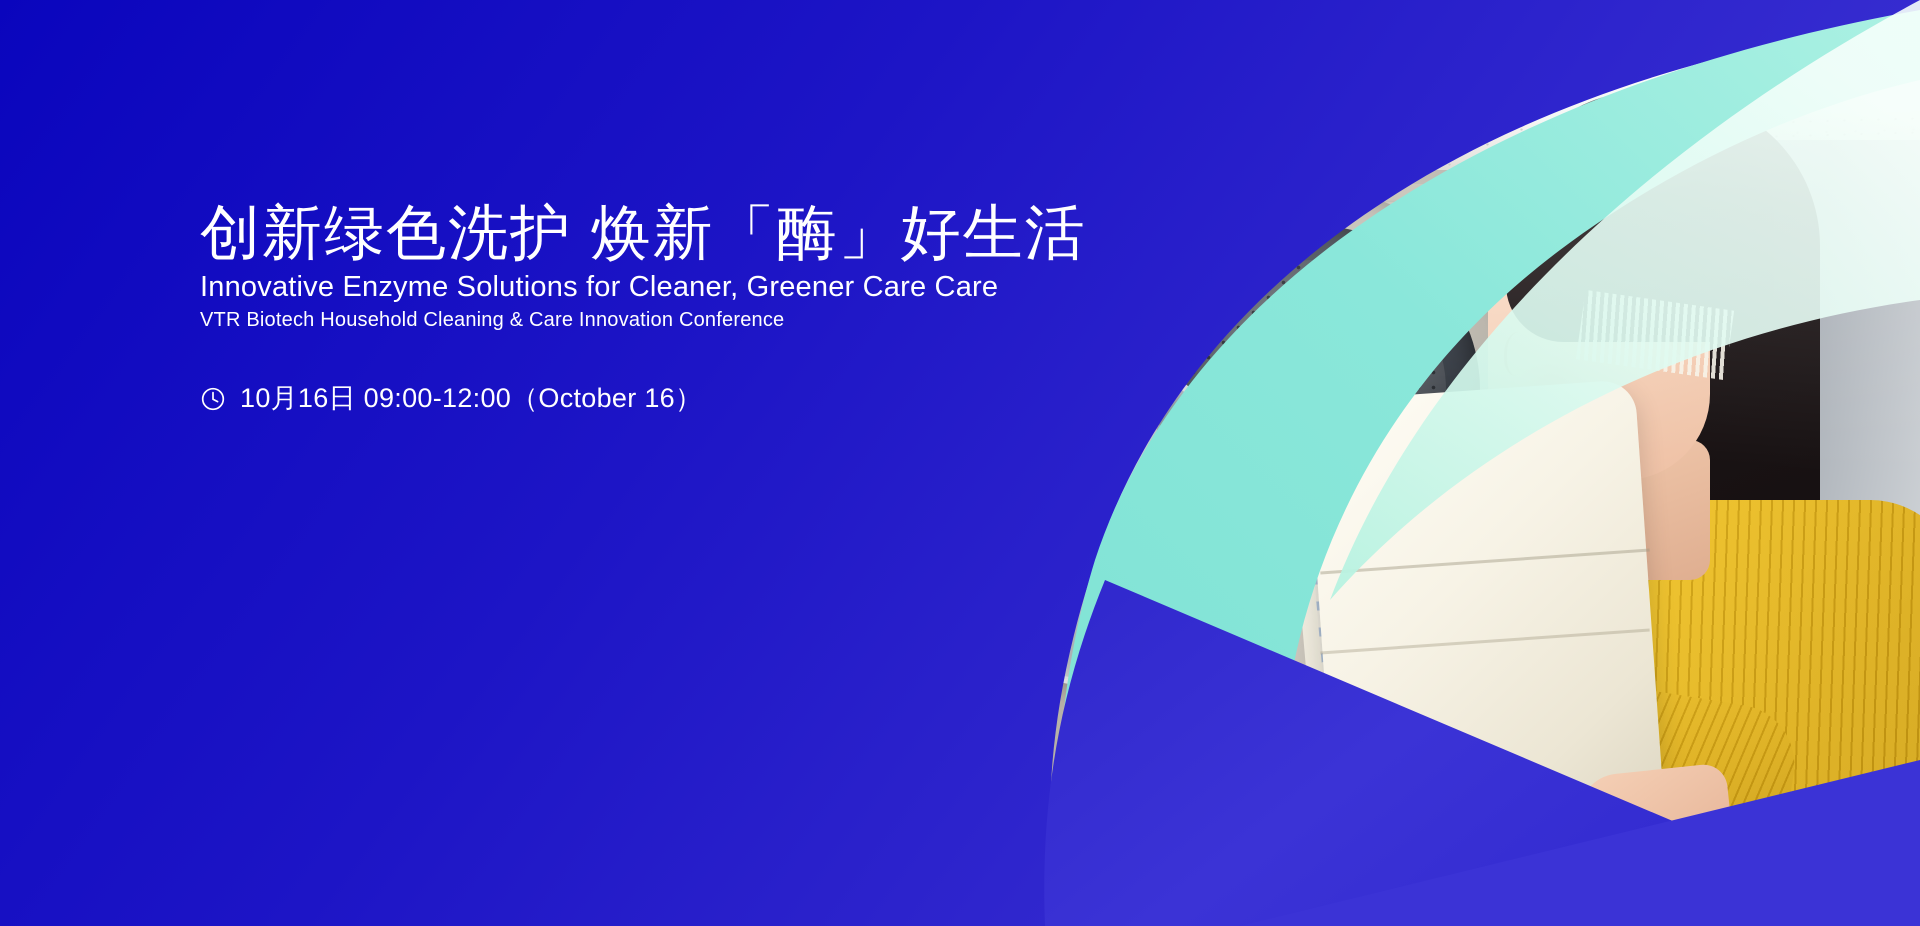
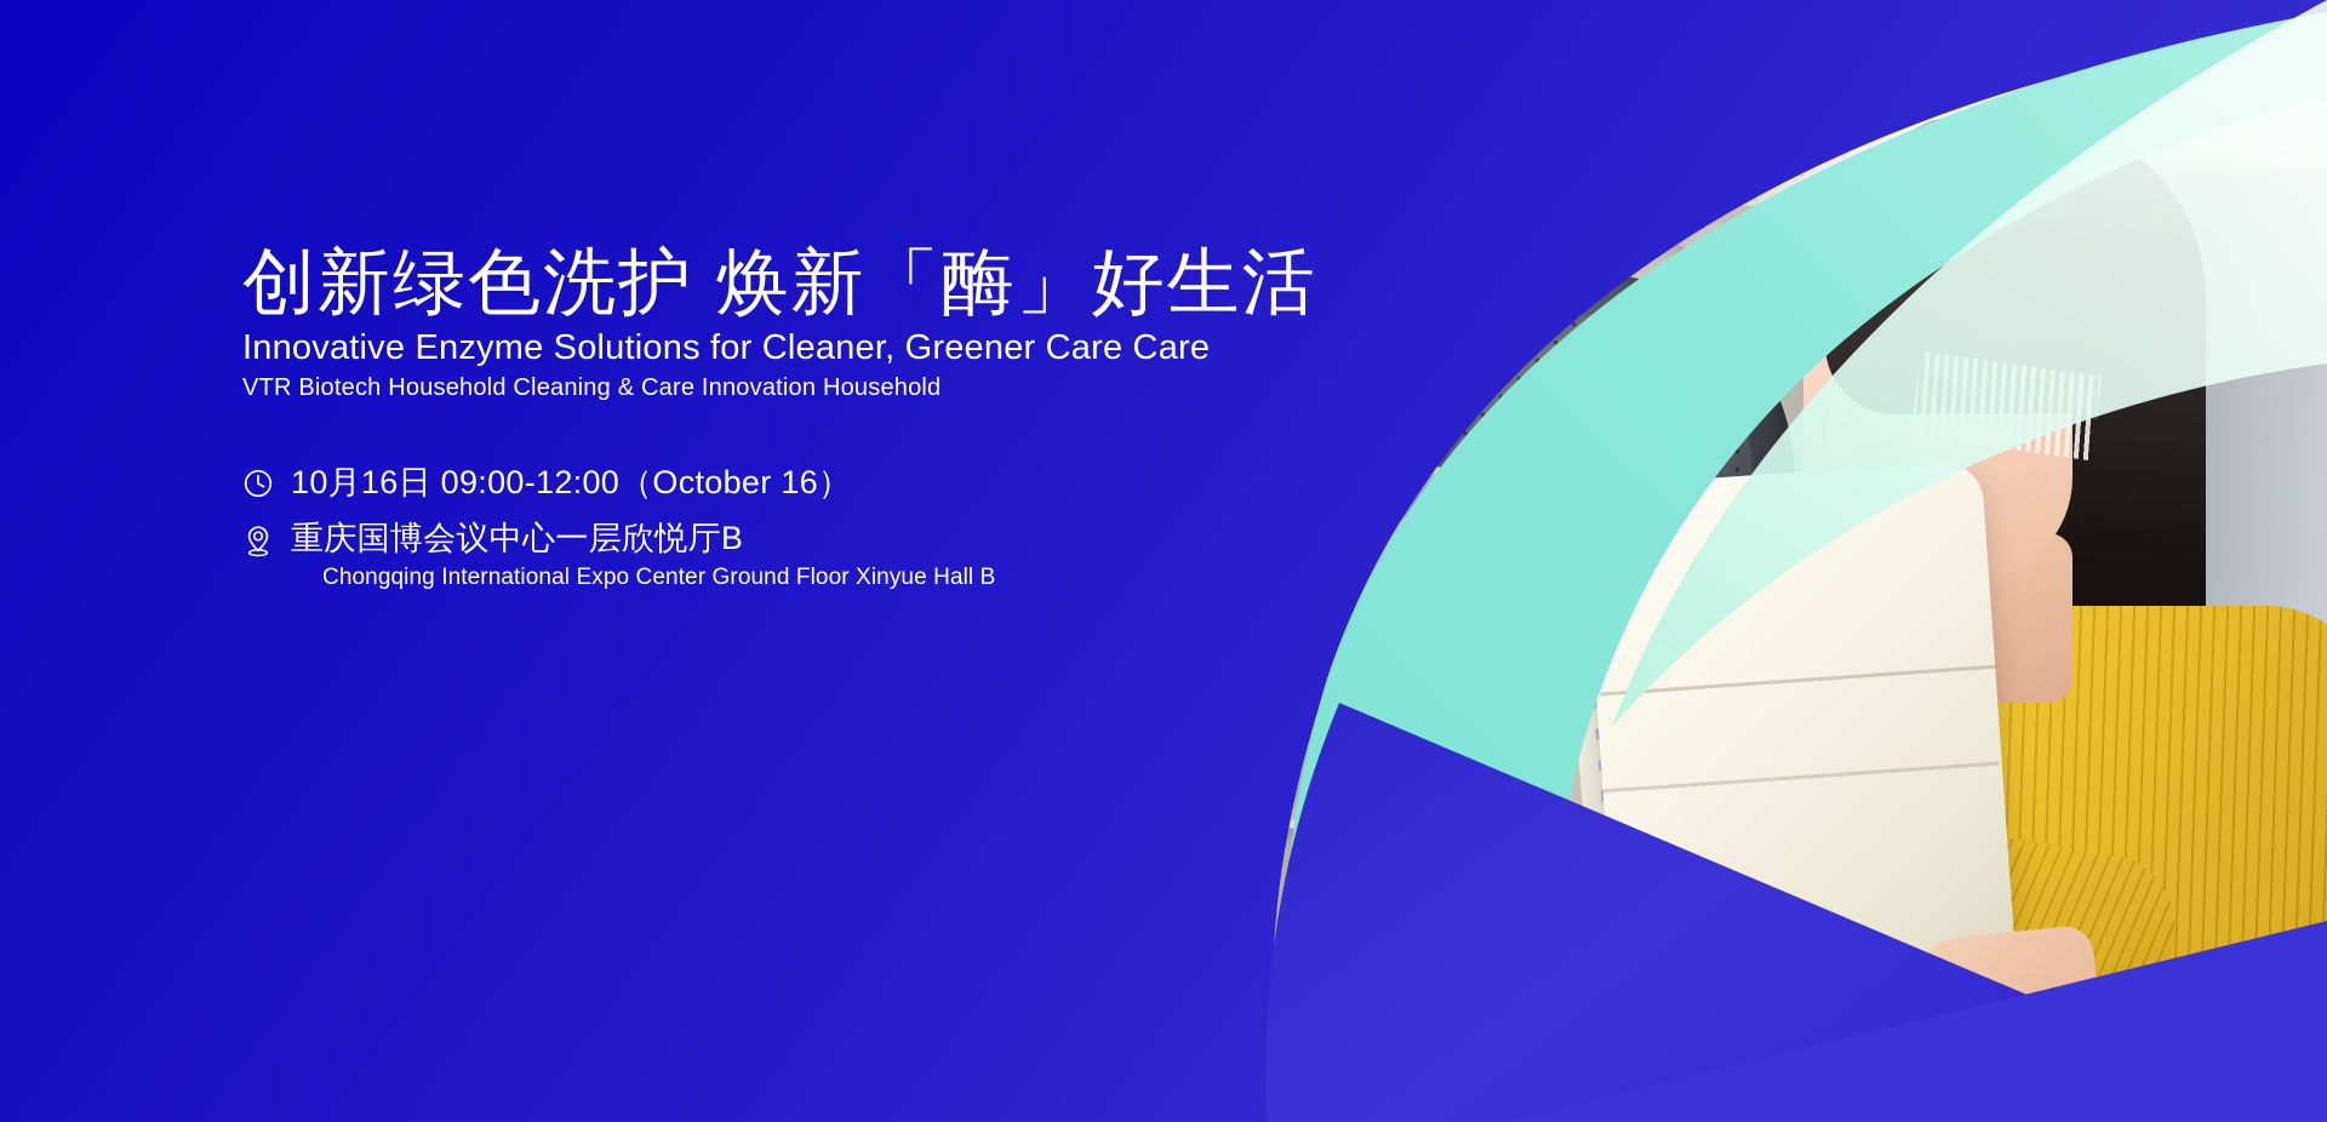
  创新绿色洗护 焕新「酶」好生活
  Innovative Enzyme Solutions for Cleaner, Greener Care Care
- VTR Biotech Household Cleaning & Care Innovation Conference
+ VTR Biotech Household Cleaning & Care Innovation Household
  10月16日 09:00-12:00（October 16）
+ 重庆国博会议中心一层欣悦厅B
+ Chongqing International Expo Center Ground Floor Xinyue Hall B
